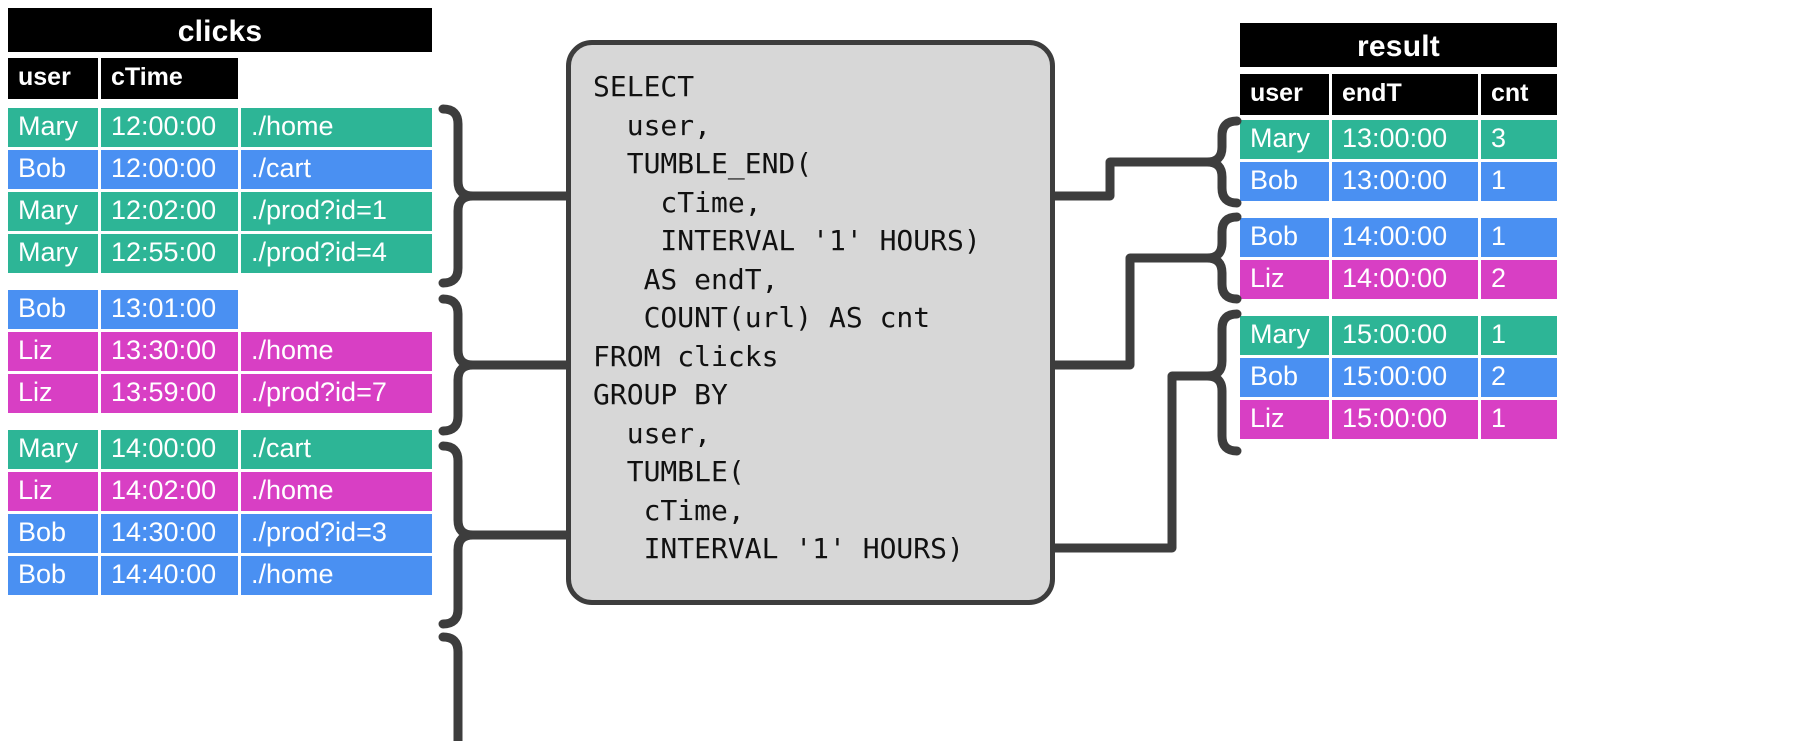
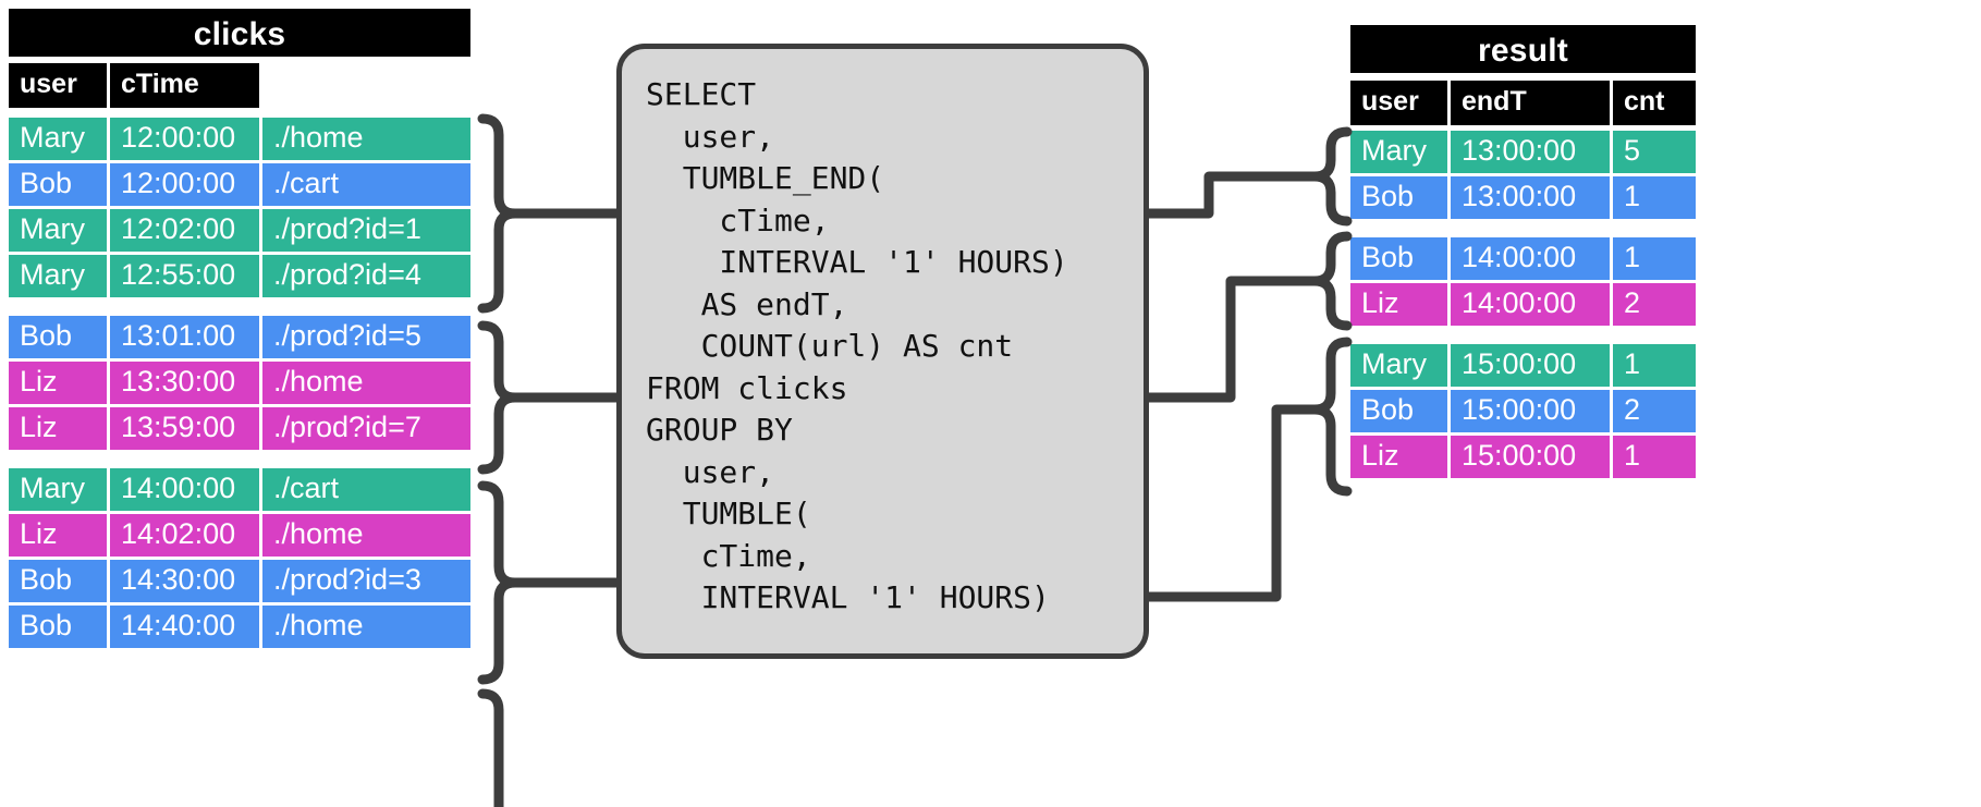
  clicks
  user
  cTime
  Mary
  12:00:00
  ./home
  Bob
  12:00:00
  ./cart
  Mary
  12:02:00
  ./prod?id=1
  Mary
  12:55:00
  ./prod?id=4
  Bob
  13:01:00
+ ./prod?id=5
  Liz
  13:30:00
  ./home
  Liz
  13:59:00
  ./prod?id=7
  Mary
  14:00:00
  ./cart
  Liz
  14:02:00
  ./home
  Bob
  14:30:00
  ./prod?id=3
  Bob
  14:40:00
  ./home
  SELECT
  user,
  TUMBLE_END(
  cTime,
  INTERVAL '1' HOURS)
  AS endT,
  COUNT(url) AS cnt
  FROM clicks
  GROUP BY
  user,
  TUMBLE(
  cTime,
  INTERVAL '1' HOURS)
  result
  user
  endT
  cnt
  Mary
  13:00:00
- 3
+ 5
  Bob
  13:00:00
  1
  Bob
  14:00:00
  1
  Liz
  14:00:00
  2
  Mary
  15:00:00
  1
  Bob
  15:00:00
  2
  Liz
  15:00:00
  1
